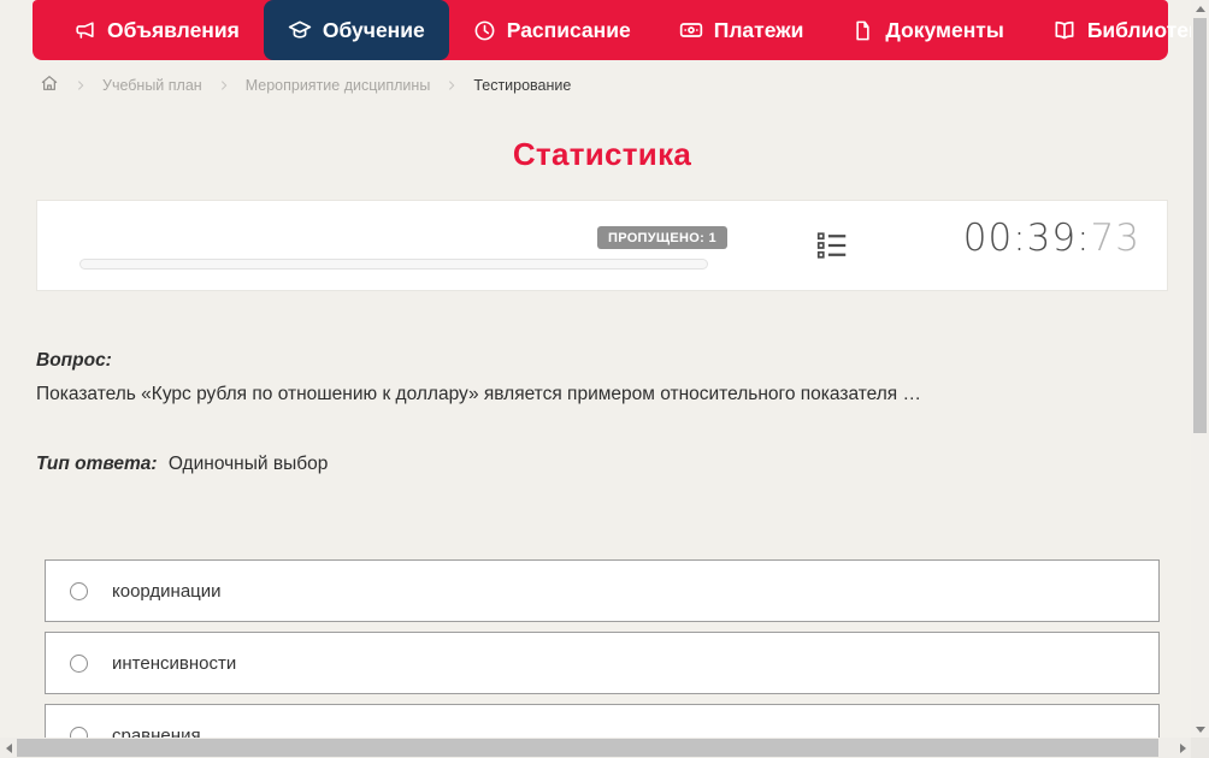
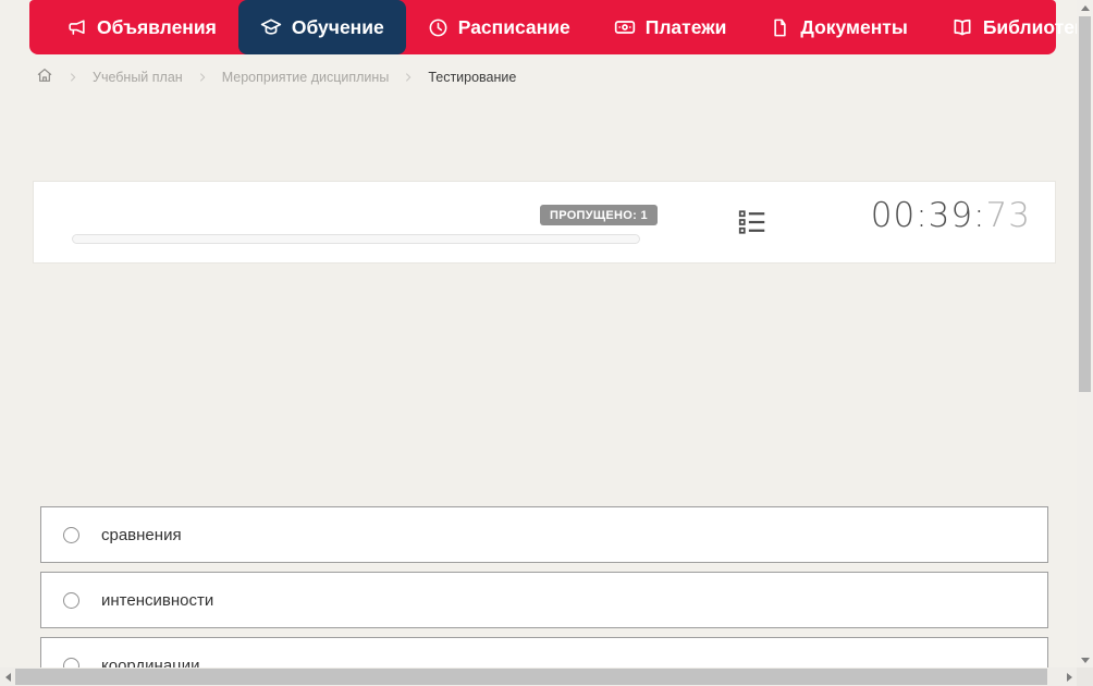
  Объявления
  Обучение
  Расписание
  Платежи
  Документы
  Библиоте
  Учебный план
  Мероприятие дисциплины
  Тестирование
- Статистика
  ПРОПУЩЕНО: 1
  00:39:73
- Вопрос:
- Показатель «Курс рубля по отношению к доллару» является примером относительного показателя …
- Тип ответа: Одиночный выбор
- координации
+ сравнения
  интенсивности
- сравнения
+ координации
